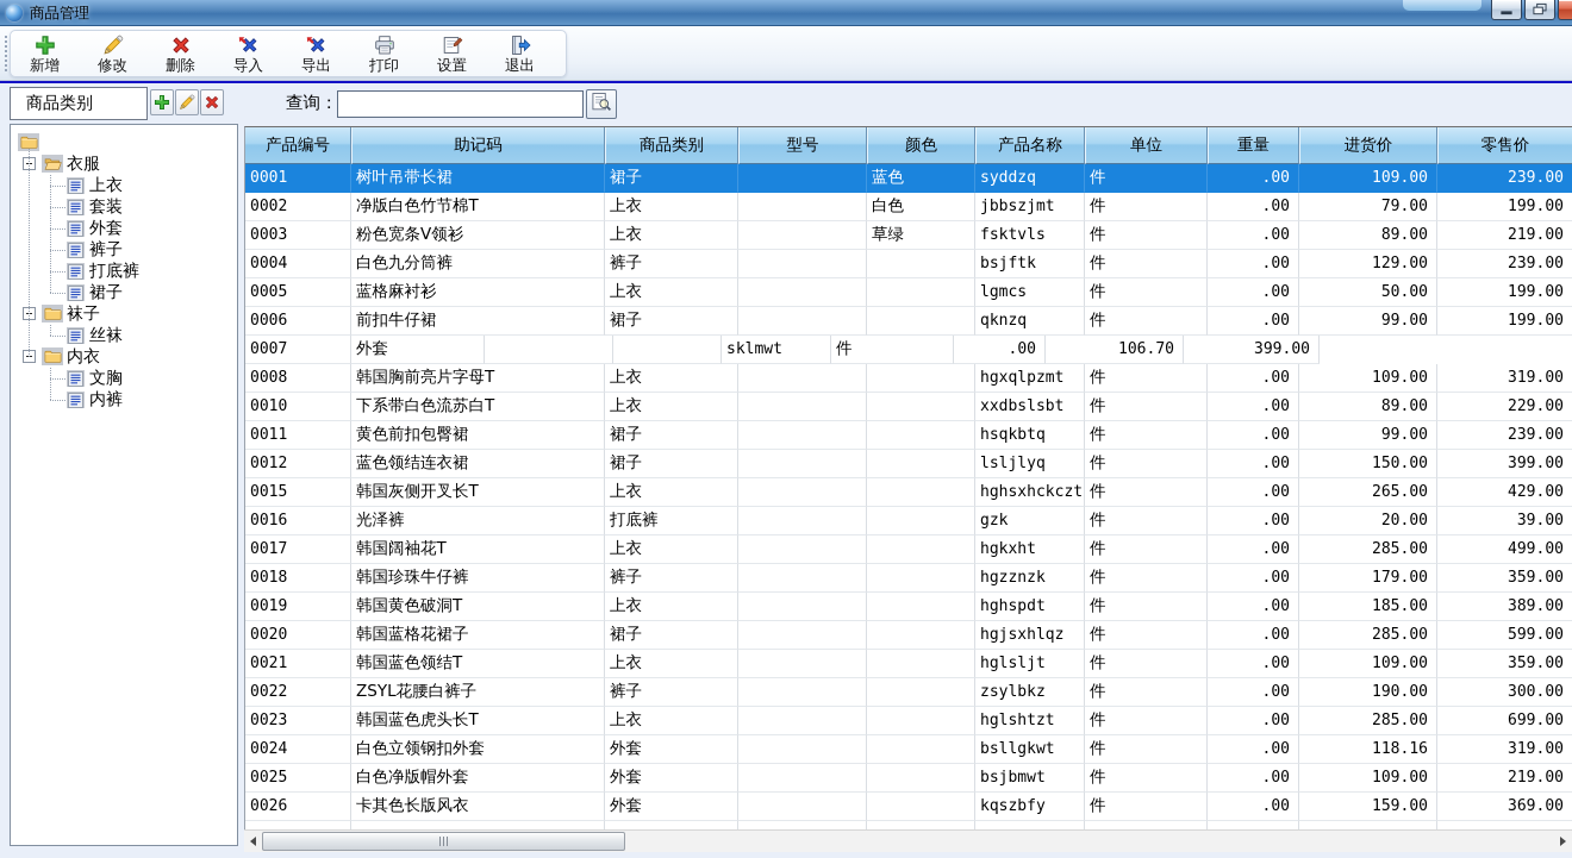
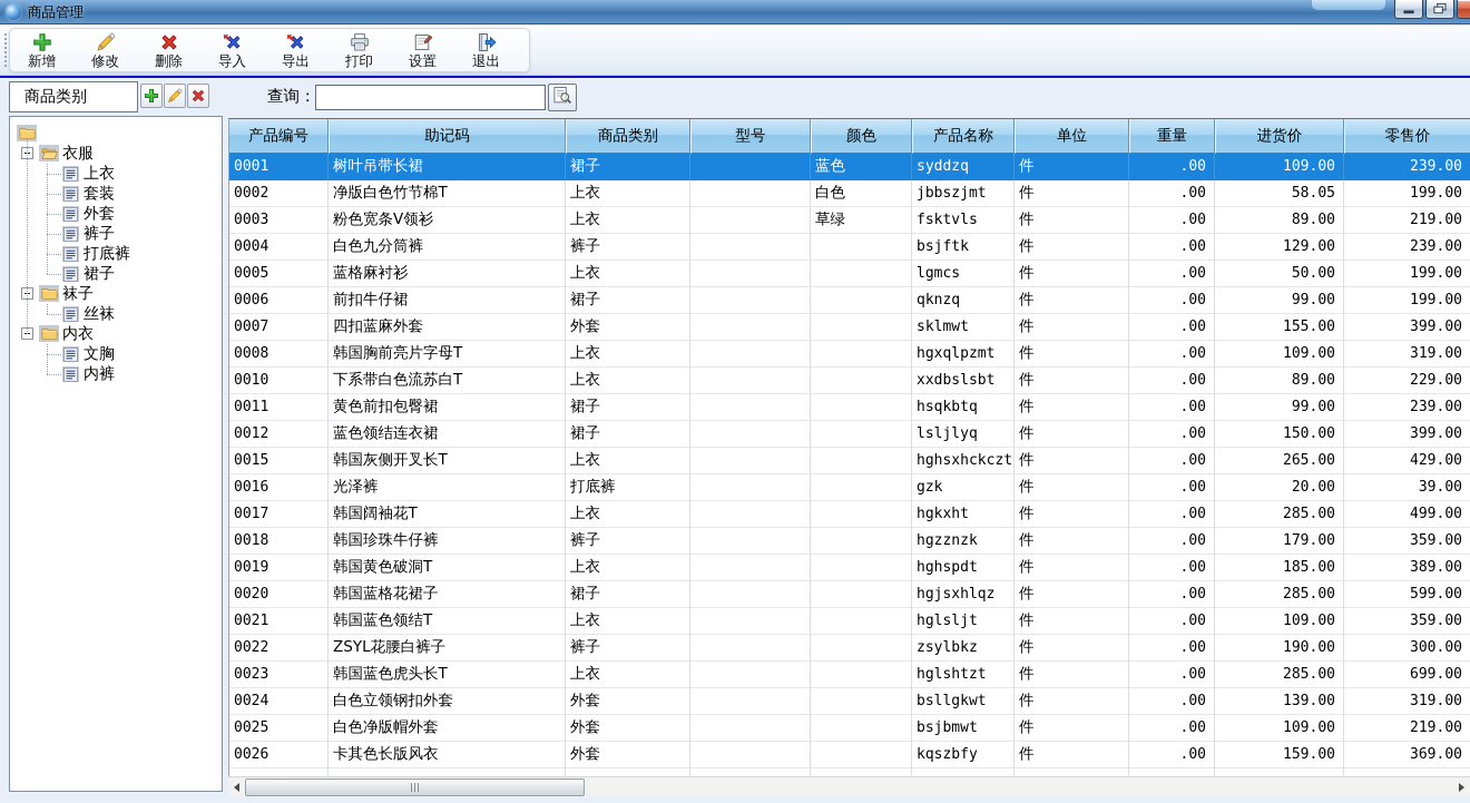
  商品管理
  新增
  修改
  删除
  导入
  导出
  打印
  设置
  退出
  商品类别
  查询：
  衣服
  上衣
  套装
  外套
  裤子
  打底裤
  裙子
  袜子
  丝袜
  内衣
  文胸
  内裤
  产品编号
  助记码
  商品类别
  型号
  颜色
  产品名称
  单位
  重量
  进货价
  零售价
  0001
  树叶吊带长裙
  裙子
  蓝色
  syddzq
  件
  .00
  109.00
  239.00
  0002
  净版白色竹节棉T
  上衣
  白色
  jbbszjmt
  件
  .00
- 79.00
+ 58.05
  199.00
  0003
  粉色宽条V领衫
  上衣
  草绿
  fsktvls
  件
  .00
  89.00
  219.00
  0004
  白色九分筒裤
  裤子
  bsjftk
  件
  .00
  129.00
  239.00
  0005
  蓝格麻衬衫
  上衣
  lgmcs
  件
  .00
  50.00
  199.00
  0006
  前扣牛仔裙
  裙子
  qknzq
  件
  .00
  99.00
  199.00
  0007
+ 四扣蓝麻外套
  外套
  sklmwt
  件
  .00
- 106.70
+ 155.00
  399.00
  0008
  韩国胸前亮片字母T
  上衣
  hgxqlpzmt
  件
  .00
  109.00
  319.00
  0010
  下系带白色流苏白T
  上衣
  xxdbslsbt
  件
  .00
  89.00
  229.00
  0011
  黄色前扣包臀裙
  裙子
  hsqkbtq
  件
  .00
  99.00
  239.00
  0012
  蓝色领结连衣裙
  裙子
  lsljlyq
  件
  .00
  150.00
  399.00
  0015
  韩国灰侧开叉长T
  上衣
  hghsxhckczt
  件
  .00
  265.00
  429.00
  0016
  光泽裤
  打底裤
  gzk
  件
  .00
  20.00
  39.00
  0017
  韩国阔袖花T
  上衣
  hgkxht
  件
  .00
  285.00
  499.00
  0018
  韩国珍珠牛仔裤
  裤子
  hgzznzk
  件
  .00
  179.00
  359.00
  0019
  韩国黄色破洞T
  上衣
  hghspdt
  件
  .00
  185.00
  389.00
  0020
  韩国蓝格花裙子
  裙子
  hgjsxhlqz
  件
  .00
  285.00
  599.00
  0021
  韩国蓝色领结T
  上衣
  hglsljt
  件
  .00
  109.00
  359.00
  0022
  ZSYL花腰白裤子
  裤子
  zsylbkz
  件
  .00
  190.00
  300.00
  0023
  韩国蓝色虎头长T
  上衣
  hglshtzt
  件
  .00
  285.00
  699.00
  0024
  白色立领钢扣外套
  外套
  bsllgkwt
  件
  .00
- 118.16
+ 139.00
  319.00
  0025
  白色净版帽外套
  外套
  bsjbmwt
  件
  .00
  109.00
  219.00
  0026
  卡其色长版风衣
  外套
  kqszbfy
  件
  .00
  159.00
  369.00
